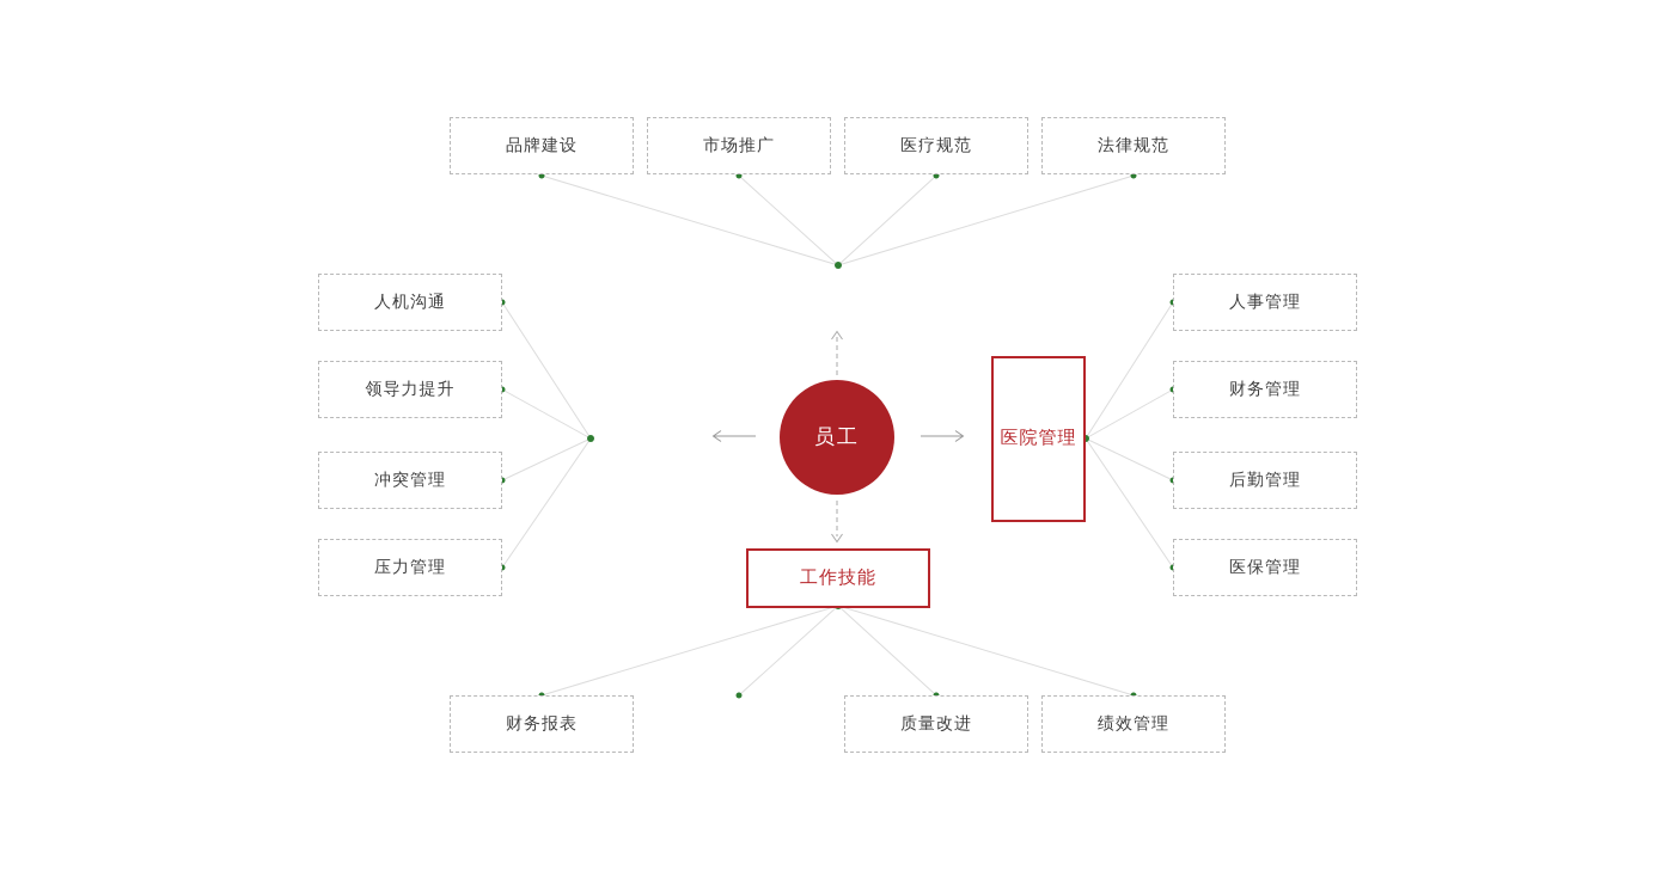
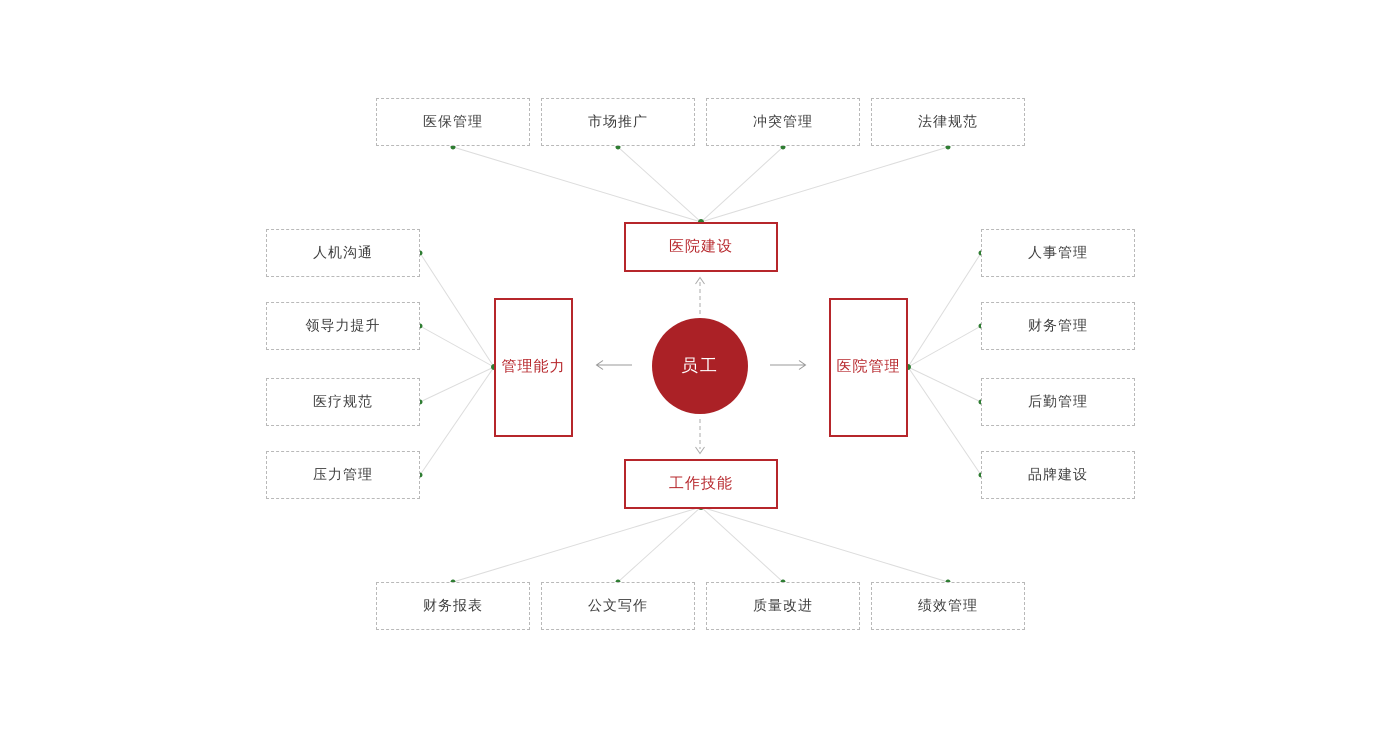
  员工
+ 医院建设
+ 管理能力
  医院管理
  工作技能
- 品牌建设
+ 医保管理
  市场推广
- 医疗规范
+ 冲突管理
  法律规范
  人机沟通
  领导力提升
- 冲突管理
+ 医疗规范
  压力管理
  人事管理
  财务管理
  后勤管理
- 医保管理
+ 品牌建设
  财务报表
+ 公文写作
  质量改进
  绩效管理
